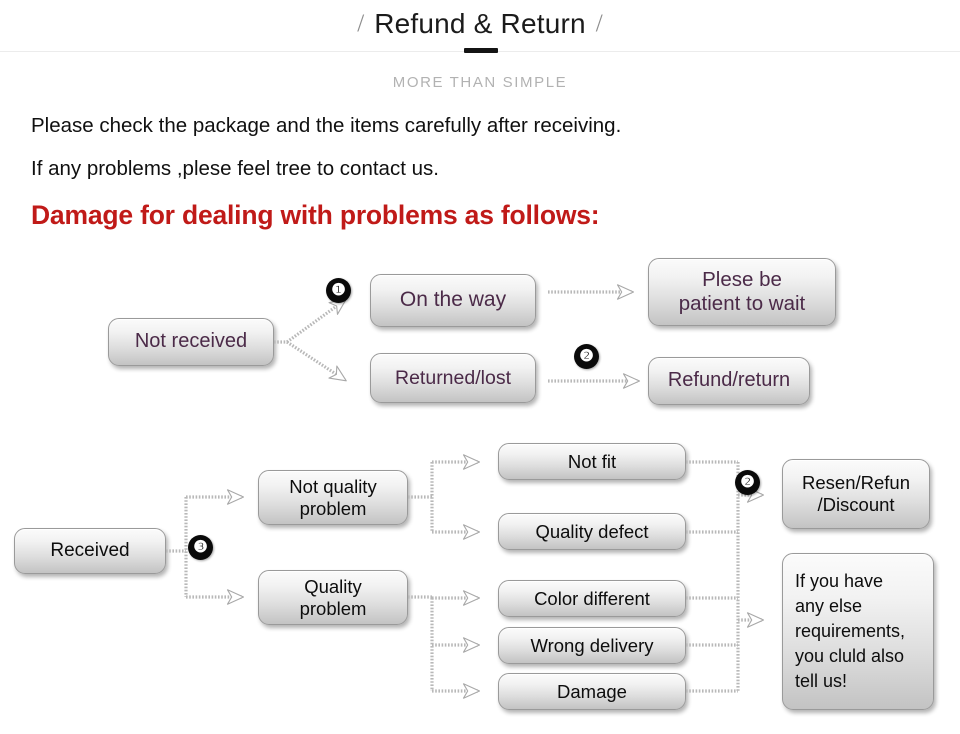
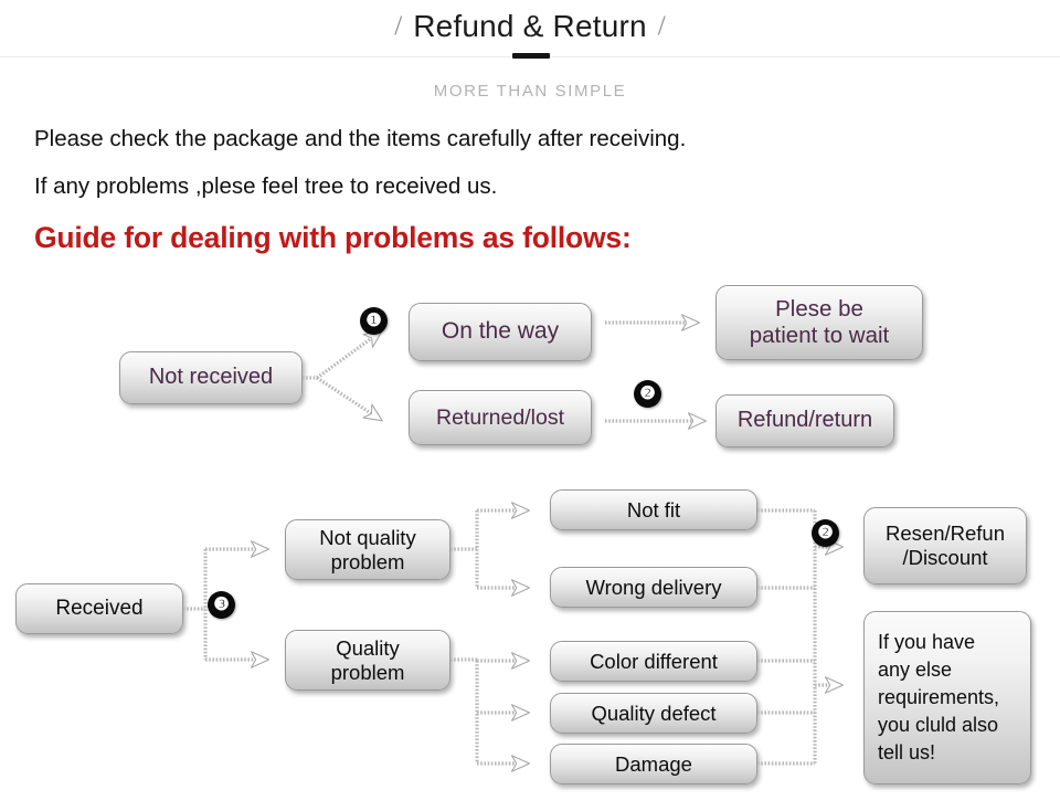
  / Refund & Return /
  MORE THAN SIMPLE
  Please check the package and the items carefully after receiving.
- If any problems ,plese feel tree to contact us.
+ If any problems ,plese feel tree to received us.
- Damage for dealing with problems as follows:
+ Guide for dealing with problems as follows:
  Not received
  ❶
  On the way
  Returned/lost
  Plese be
  patient to wait
  ❷
  Refund/return
  Received
  ❸
  Not quality
  problem
  Quality
  problem
  Not fit
- Quality defect
+ Wrong delivery
  Color different
- Wrong delivery
+ Quality defect
  Damage
  ❷
  Resen/Refun
  /Discount
  If you have
  any else
  requirements,
  you cluld also
  tell us!
